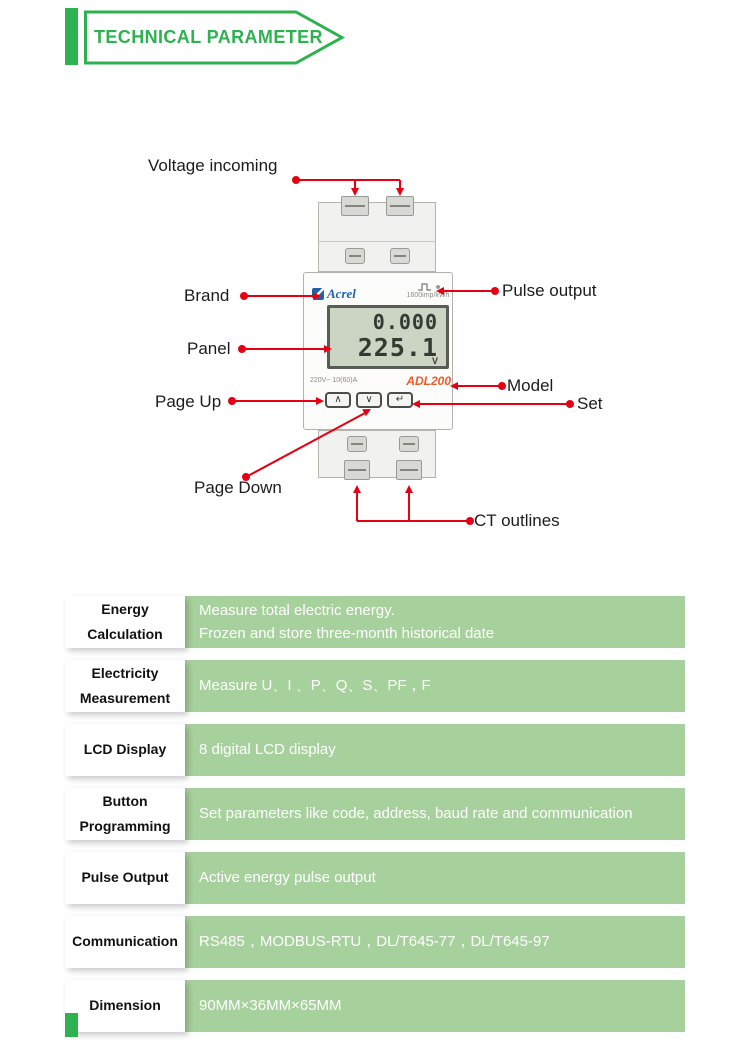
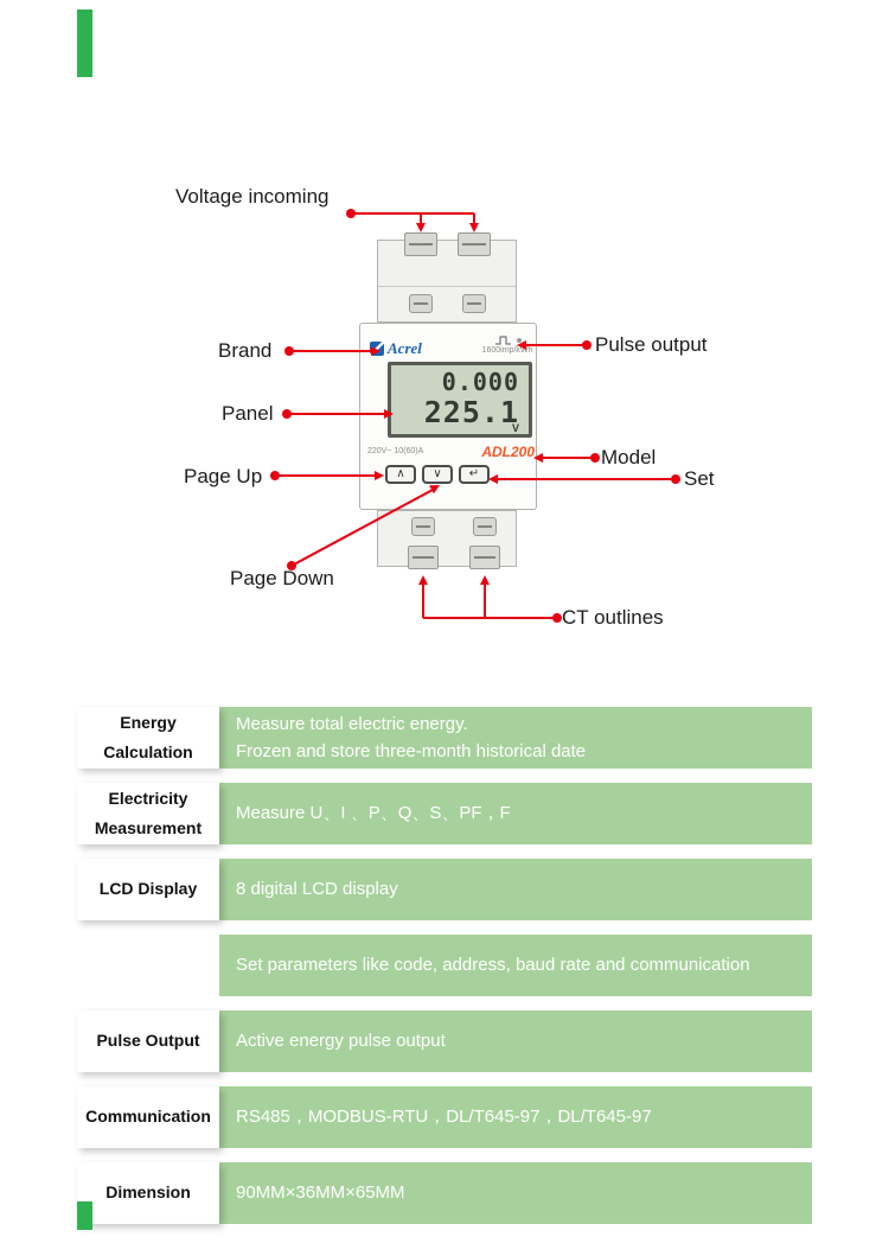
- TECHNICAL PARAMETER
  Acrel
  0.000
  225.1
  V
  ADL200
  ∧
  ∨
  ↵
  Voltage incoming
  Brand
  Pulse output
  Panel
  Model
  Page Up
  Set
  Page Down
  CT outlines
  Measure total electric energy.
  Frozen and store three-month historical date
  Energy Calculation
  Measure U、I 、P、Q、S、PF，F
  Electricity Measurement
  8 digital LCD display
  LCD Display
  Set parameters like code, address, baud rate and communication
- Button Programming
  Active energy pulse output
  Pulse Output
- RS485，MODBUS-RTU，DL/T645-77，DL/T645-97
+ RS485，MODBUS-RTU，DL/T645-97，DL/T645-97
  Communication
  90MM×36MM×65MM
  Dimension
